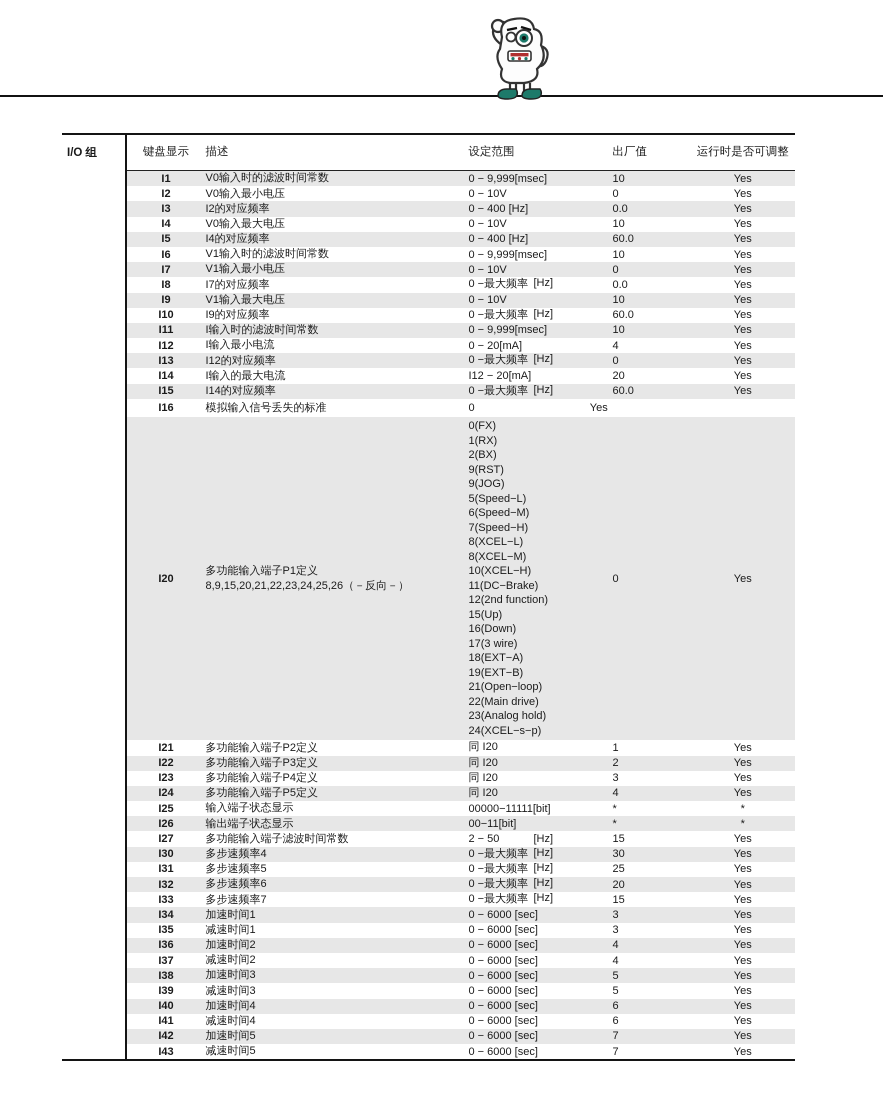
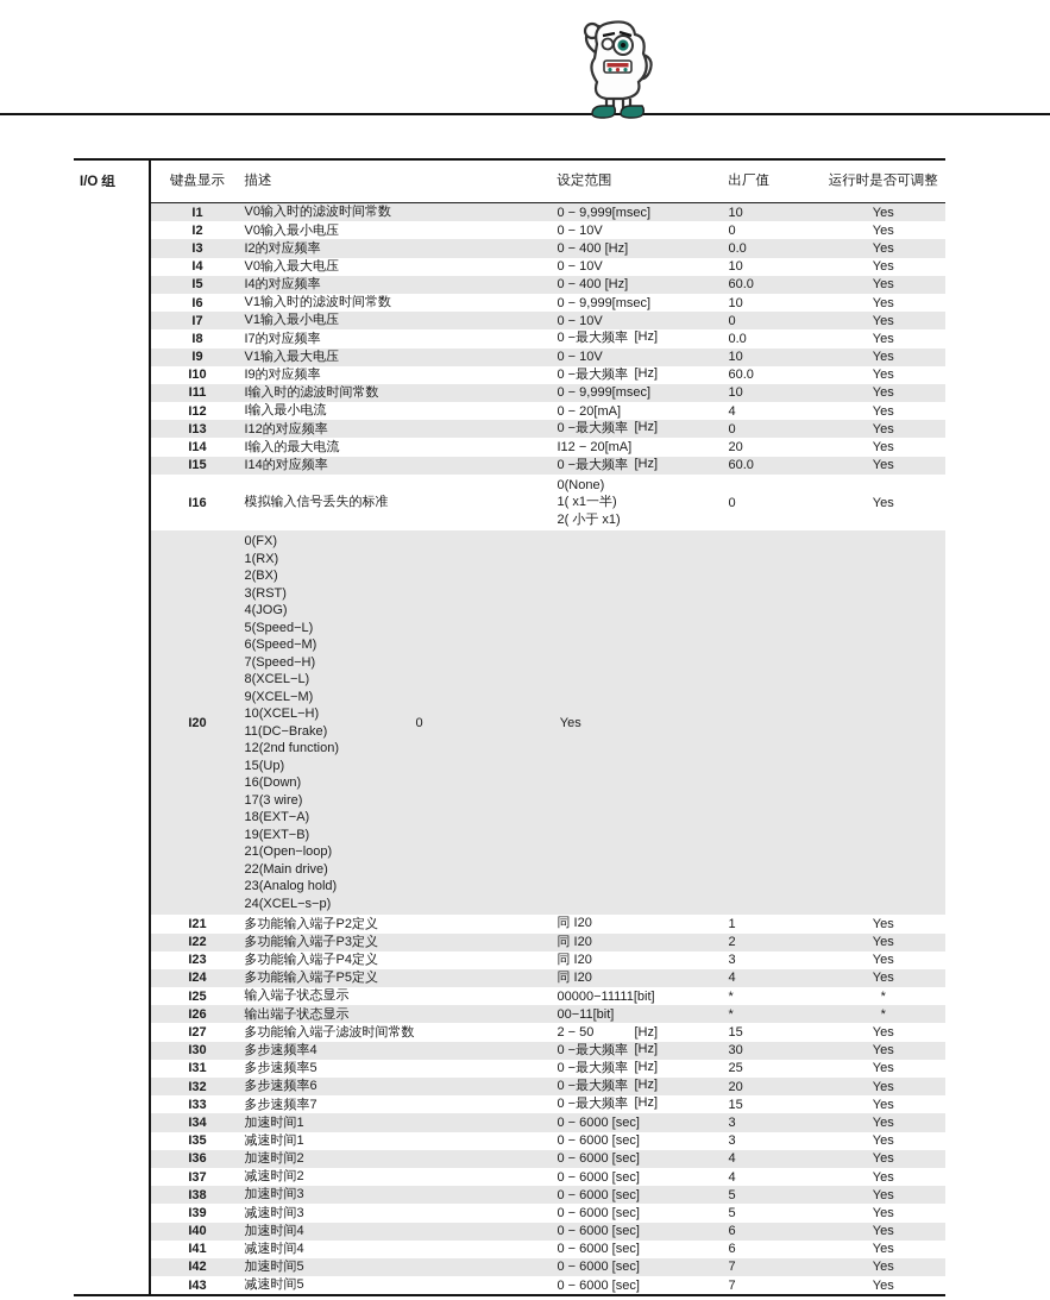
  I/O 组
  键盘显示
  描述
  设定范围
  出厂值
  运行时是否可调整
  I1
  V0输入时的滤波时间常数
  0 − 9,999[msec]
  10
  Yes
  I2
  V0输入最小电压
  0 − 10V
  0
  Yes
  I3
  I2的对应频率
  0 − 400 [Hz]
  0.0
  Yes
  I4
  V0输入最大电压
  0 − 10V
  10
  Yes
  I5
  I4的对应频率
  0 − 400 [Hz]
  60.0
  Yes
  I6
  V1输入时的滤波时间常数
  0 − 9,999[msec]
  10
  Yes
  I7
  V1输入最小电压
  0 − 10V
  0
  Yes
  I8
  I7的对应频率
  0 −最大频率
  [Hz]
  0.0
  Yes
  I9
  V1输入最大电压
  0 − 10V
  10
  Yes
  I10
  I9的对应频率
  0 −最大频率
  [Hz]
  60.0
  Yes
  I11
  I输入时的滤波时间常数
  0 − 9,999[msec]
  10
  Yes
  I12
  I输入最小电流
  0 − 20[mA]
  4
  Yes
  I13
  I12的对应频率
  0 −最大频率
  [Hz]
  0
  Yes
  I14
  I输入的最大电流
  I12 − 20[mA]
  20
  Yes
  I15
  I14的对应频率
  0 −最大频率
  [Hz]
  60.0
  Yes
  I16
  模拟输入信号丢失的标准
+ 0(None)
+ 1( x1一半)
+ 2( 小于 x1)
  0
  Yes
  I20
- 多功能输入端子P1定义
- 8,9,15,20,21,22,23,24,25,26（－反向－）
  0(FX)
  1(RX)
  2(BX)
- 9(RST)
+ 3(RST)
- 9(JOG)
+ 4(JOG)
  5(Speed−L)
  6(Speed−M)
  7(Speed−H)
  8(XCEL−L)
- 8(XCEL−M)
+ 9(XCEL−M)
  10(XCEL−H)
  11(DC−Brake)
  12(2nd function)
  15(Up)
  16(Down)
  17(3 wire)
  18(EXT−A)
  19(EXT−B)
  21(Open−loop)
  22(Main drive)
  23(Analog hold)
  24(XCEL−s−p)
  0
  Yes
  I21
  多功能输入端子P2定义
  同 I20
  1
  Yes
  I22
  多功能输入端子P3定义
  同 I20
  2
  Yes
  I23
  多功能输入端子P4定义
  同 I20
  3
  Yes
  I24
  多功能输入端子P5定义
  同 I20
  4
  Yes
  I25
  输入端子状态显示
  00000−11111[bit]
  *
  *
  I26
  输出端子状态显示
  00−11[bit]
  *
  *
  I27
  多功能输入端子滤波时间常数
  2 − 50
  [Hz]
  15
  Yes
  I30
  多步速频率4
  0 −最大频率
  [Hz]
  30
  Yes
  I31
  多步速频率5
  0 −最大频率
  [Hz]
  25
  Yes
  I32
  多步速频率6
  0 −最大频率
  [Hz]
  20
  Yes
  I33
  多步速频率7
  0 −最大频率
  [Hz]
  15
  Yes
  I34
  加速时间1
  0 − 6000 [sec]
  3
  Yes
  I35
  减速时间1
  0 − 6000 [sec]
  3
  Yes
  I36
  加速时间2
  0 − 6000 [sec]
  4
  Yes
  I37
  减速时间2
  0 − 6000 [sec]
  4
  Yes
  I38
  加速时间3
  0 − 6000 [sec]
  5
  Yes
  I39
  减速时间3
  0 − 6000 [sec]
  5
  Yes
  I40
  加速时间4
  0 − 6000 [sec]
  6
  Yes
  I41
  减速时间4
  0 − 6000 [sec]
  6
  Yes
  I42
  加速时间5
  0 − 6000 [sec]
  7
  Yes
  I43
  减速时间5
  0 − 6000 [sec]
  7
  Yes
